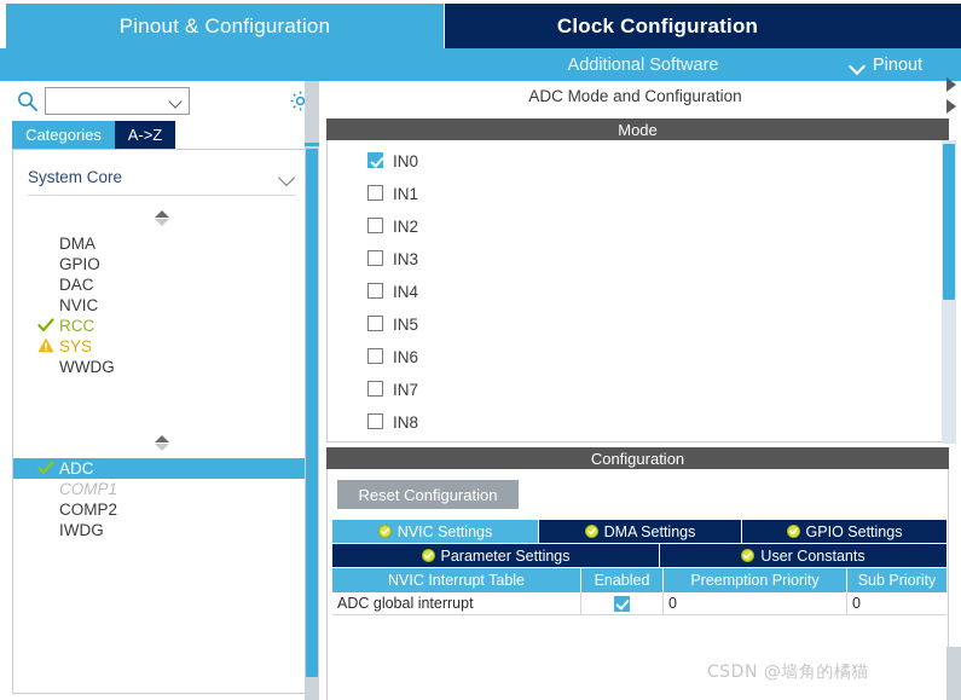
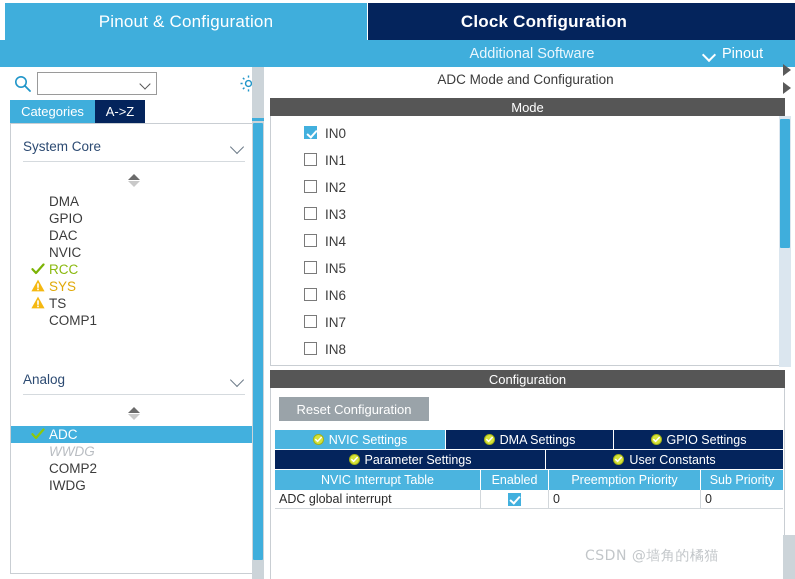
  Pinout & Configuration
  Clock Configuration
  Additional Software
  Pinout
  Categories
  A->Z
  System Core
  DMA
  GPIO
  DAC
  NVIC
  RCC
  SYS
+ TS
- WWDG
+ COMP1
+ Analog
  ADC
- COMP1
+ WWDG
  COMP2
  IWDG
  ADC Mode and Configuration
  Mode
  IN0
  IN1
  IN2
  IN3
  IN4
  IN5
  IN6
  IN7
  IN8
  Configuration
  Reset Configuration
  NVIC Settings
  DMA Settings
  GPIO Settings
  Parameter Settings
  User Constants
  NVIC Interrupt Table
  Enabled
  Preemption Priority
  Sub Priority
  ADC global interrupt
  0
  0
  CSDN @墙角的橘猫
